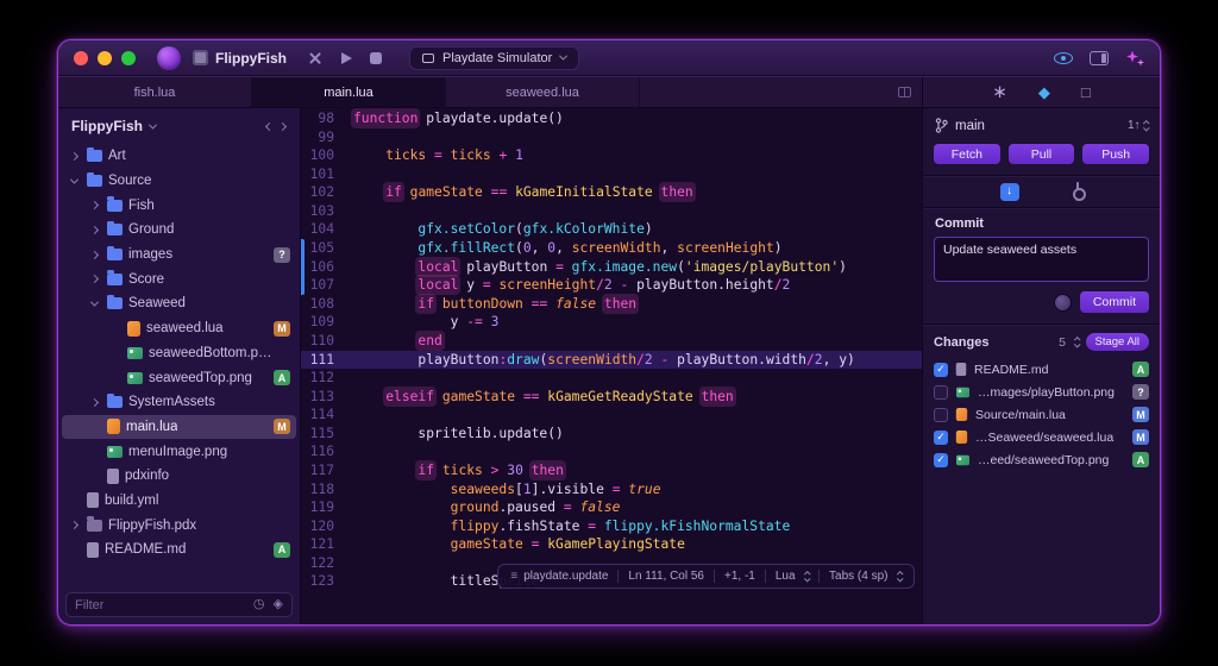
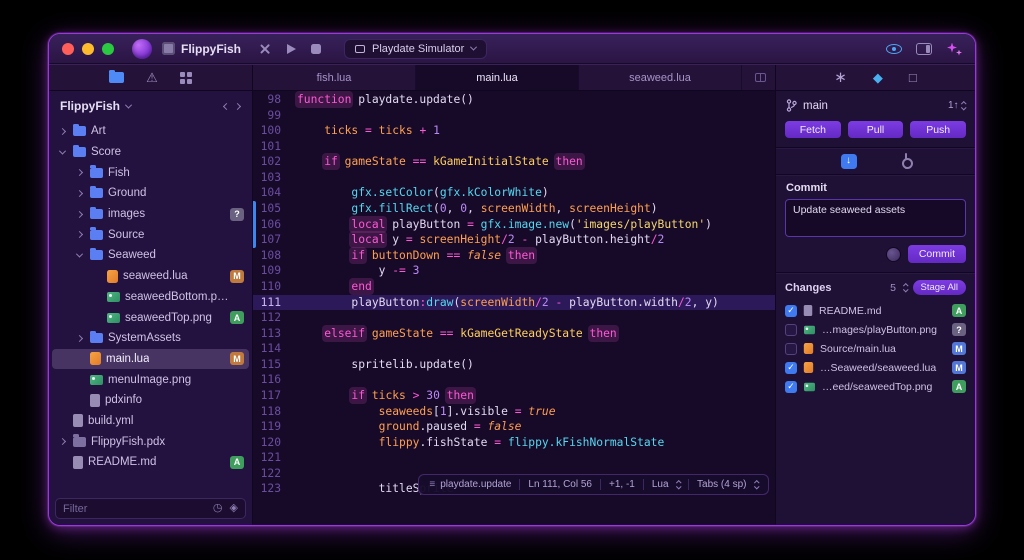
  FlippyFish
  Playdate Simulator
+ ⚠
  fish.lua
  main.lua
  seaweed.lua
  ∗
  ◆
  □
  FlippyFish
  Art
- Source
+ Score
  Fish
  Ground
  images
  ?
- Score
+ Source
  Seaweed
  seaweed.lua
  M
  seaweedBottom.p…
  seaweedTop.png
  A
  SystemAssets
  main.lua
  M
  menuImage.png
  pdxinfo
  build.yml
  FlippyFish.pdx
  README.md
  A
  Filter
  ◷
  ◈
  98
  function playdate.update()
  99
  100
  ticks = ticks + 1
  101
  102
  if gameState == kGameInitialState then
  103
  104
  gfx.setColor(gfx.kColorWhite)
  105
  gfx.fillRect(0, 0, screenWidth, screenHeight)
  106
  local playButton = gfx.image.new('images/playButton')
  107
  local y = screenHeight/2 - playButton.height/2
  108
  if buttonDown == false then
  109
  y -= 3
  110
  end
  111
  playButton:draw(screenWidth/2 - playButton.width/2, y)
  112
  113
  elseif gameState == kGameGetReadyState then
  114
  115
  spritelib.update()
  116
  117
  if ticks > 30 then
  118
  seaweeds[1].visible = true
  119
  ground.paused = false
  120
  flippy.fishState = flippy.kFishNormalState
  121
- gameState = kGamePlayingState
  122
  123
  ≡
  playdate.update
  Ln 111, Col 56
  +1, -1
  Lua
  Tabs (4 sp)
  main
  1↑
  Fetch
  Pull
  Push
  ↓
  Commit
  Update seaweed assets
  Commit
  Changes
  5
  Stage All
  README.md
  A
  …mages/playButton.png
  ?
  Source/main.lua
  M
  …Seaweed/seaweed.lua
  M
  …eed/seaweedTop.png
  A
